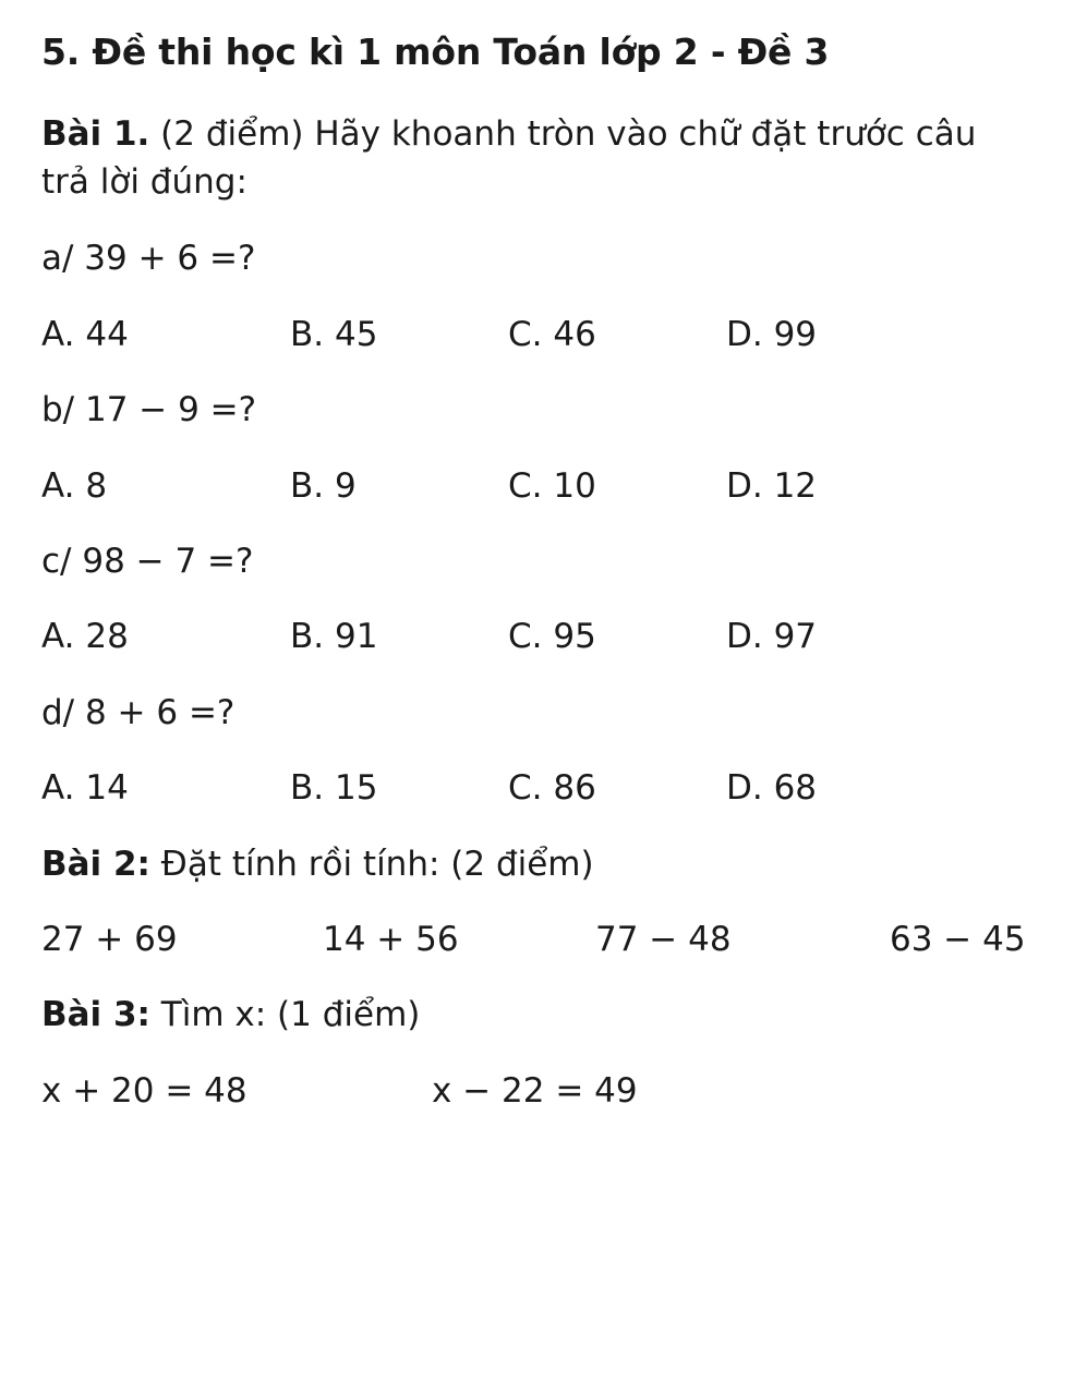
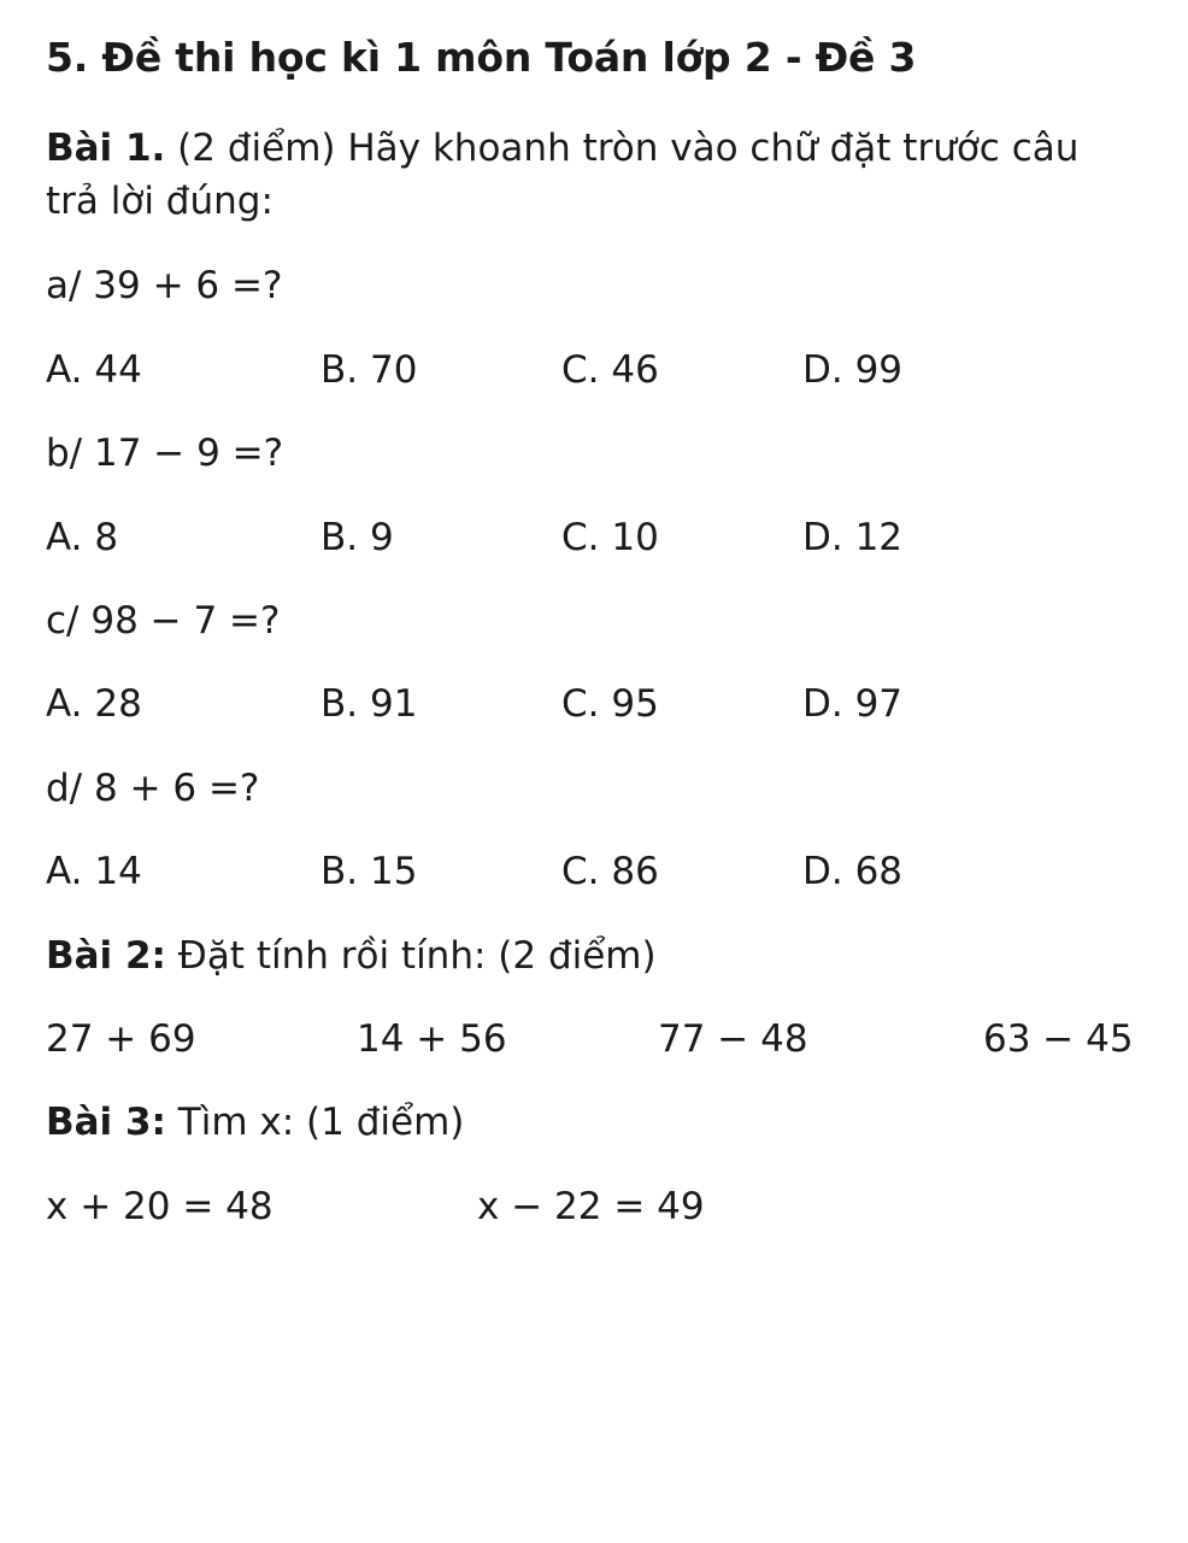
  5. Đề thi học kì 1 môn Toán lớp 2 - Đề 3
  Bài 1. (2 điểm) Hãy khoanh tròn vào chữ đặt trước câu trả lời đúng:
  a/ 39 + 6 =?
  A. 44
- B. 45
+ B. 70
  C. 46
  D. 99
  b/ 17 − 9 =?
  A. 8
  B. 9
  C. 10
  D. 12
  c/ 98 − 7 =?
  A. 28
  B. 91
  C. 95
  D. 97
  d/ 8 + 6 =?
  A. 14
  B. 15
  C. 86
  D. 68
  Bài 2: Đặt tính rồi tính: (2 điểm)
  27 + 69
  14 + 56
  77 − 48
  63 − 45
  Bài 3: Tìm x: (1 điểm)
  x + 20 = 48
  x − 22 = 49
